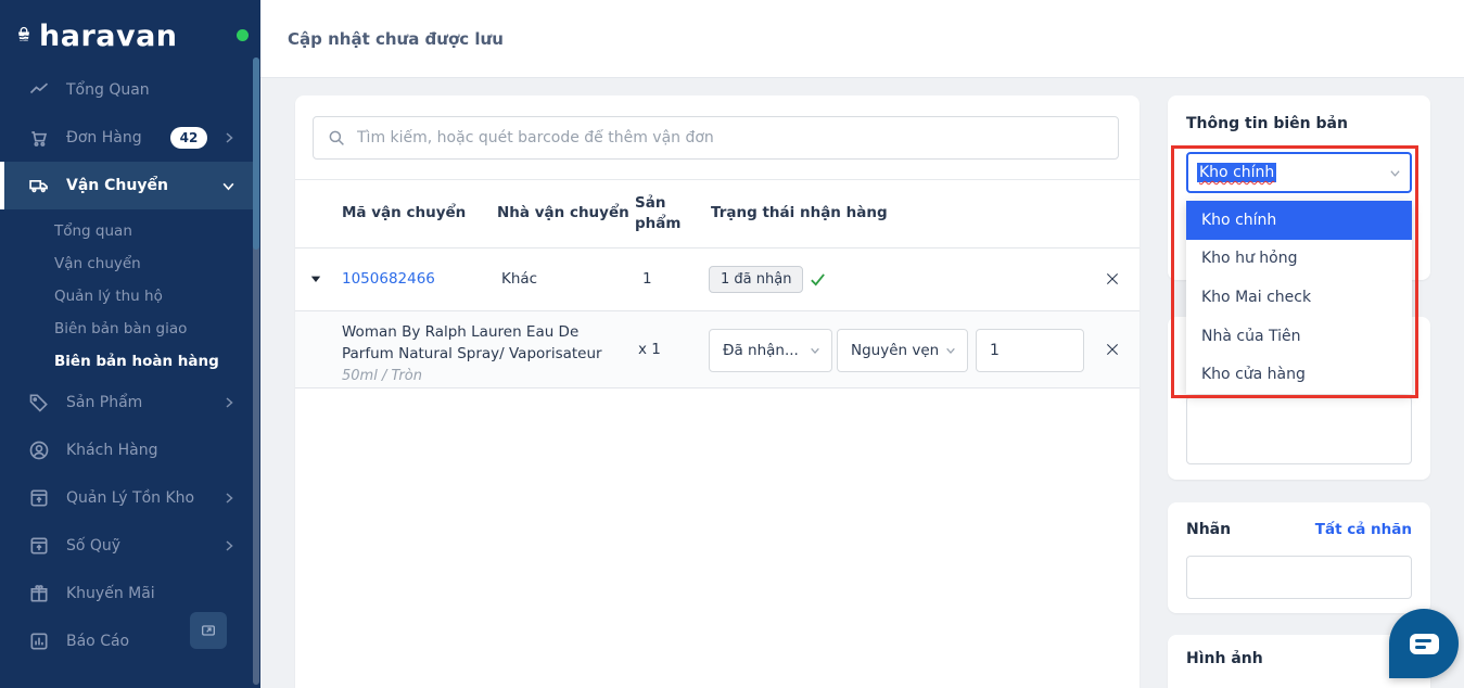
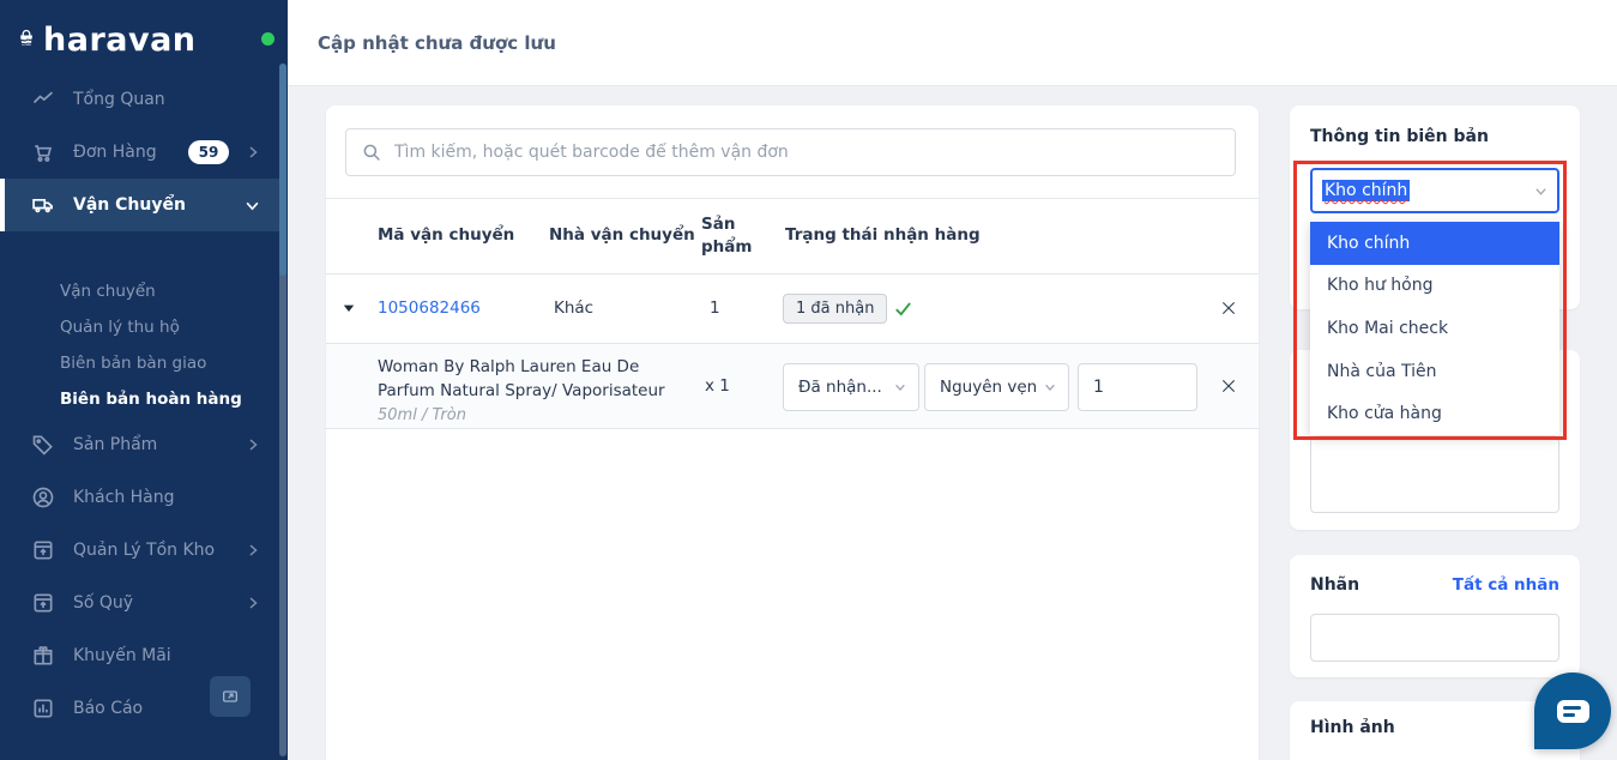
  haravan
  Tổng Quan
  Đơn Hàng
- 42
+ 59
  Vận Chuyển
- Tổng quan
  Vận chuyển
  Quản lý thu hộ
  Biên bản bàn giao
  Biên bản hoàn hàng
  Sản Phẩm
  Khách Hàng
  Quản Lý Tồn Kho
  Số Quỹ
  Khuyến Mãi
  Báo Cáo
  Cập nhật chưa được lưu
  Tìm kiếm, hoặc quét barcode để thêm vận đơn
  Mã vận chuyển
  Nhà vận chuyển
  Sản phẩm
  Trạng thái nhận hàng
  1050682466
  Khác
  1
  1 đã nhận
  Woman By Ralph Lauren Eau De Parfum Natural Spray/ Vaporisateur
  50ml / Tròn
  x 1
  Đã nhận...
  Nguyên vẹn
  1
  Thông tin biên bản
  Kho chính
  Kho chính
  Kho hư hỏng
  Kho Mai check
  Nhà của Tiên
  Kho cửa hàng
  Nhãn
  Tất cả nhãn
  Hình ảnh
